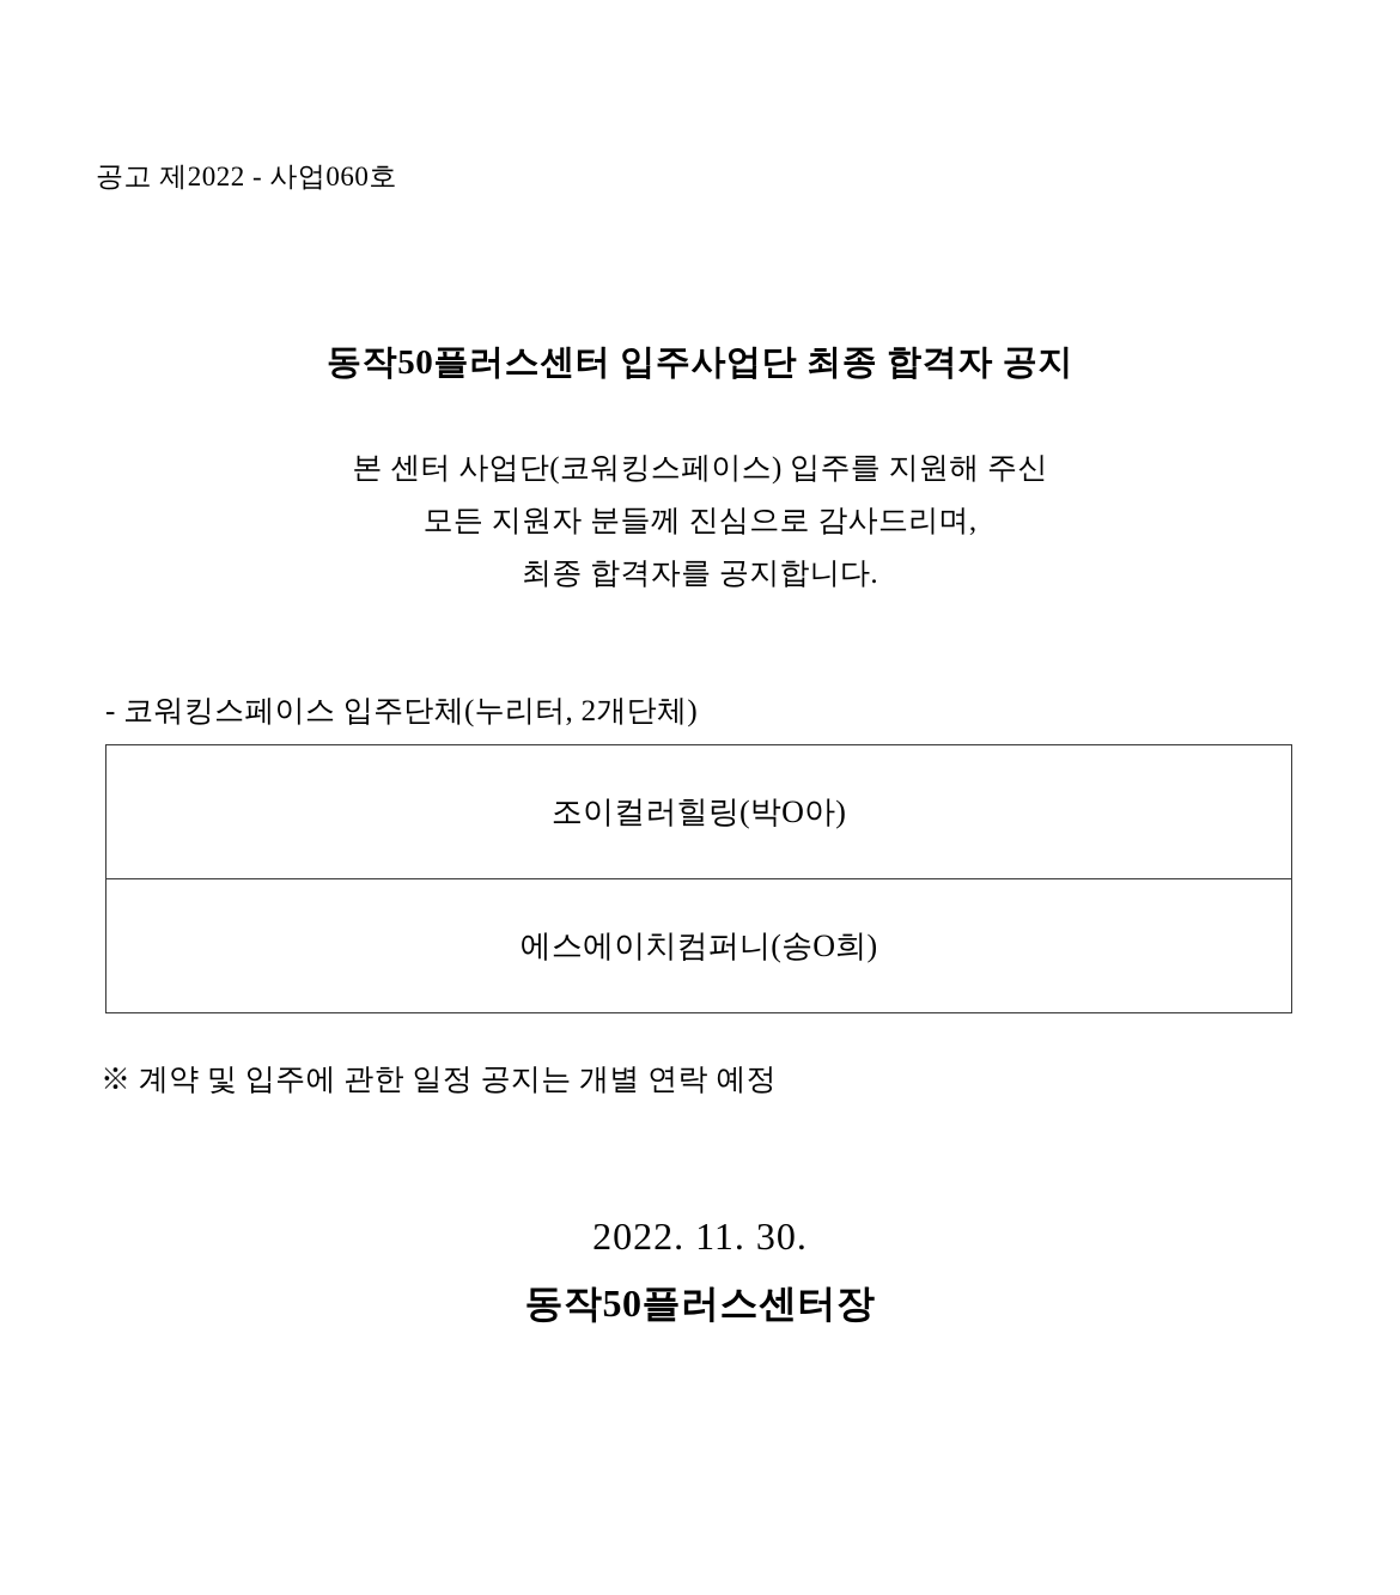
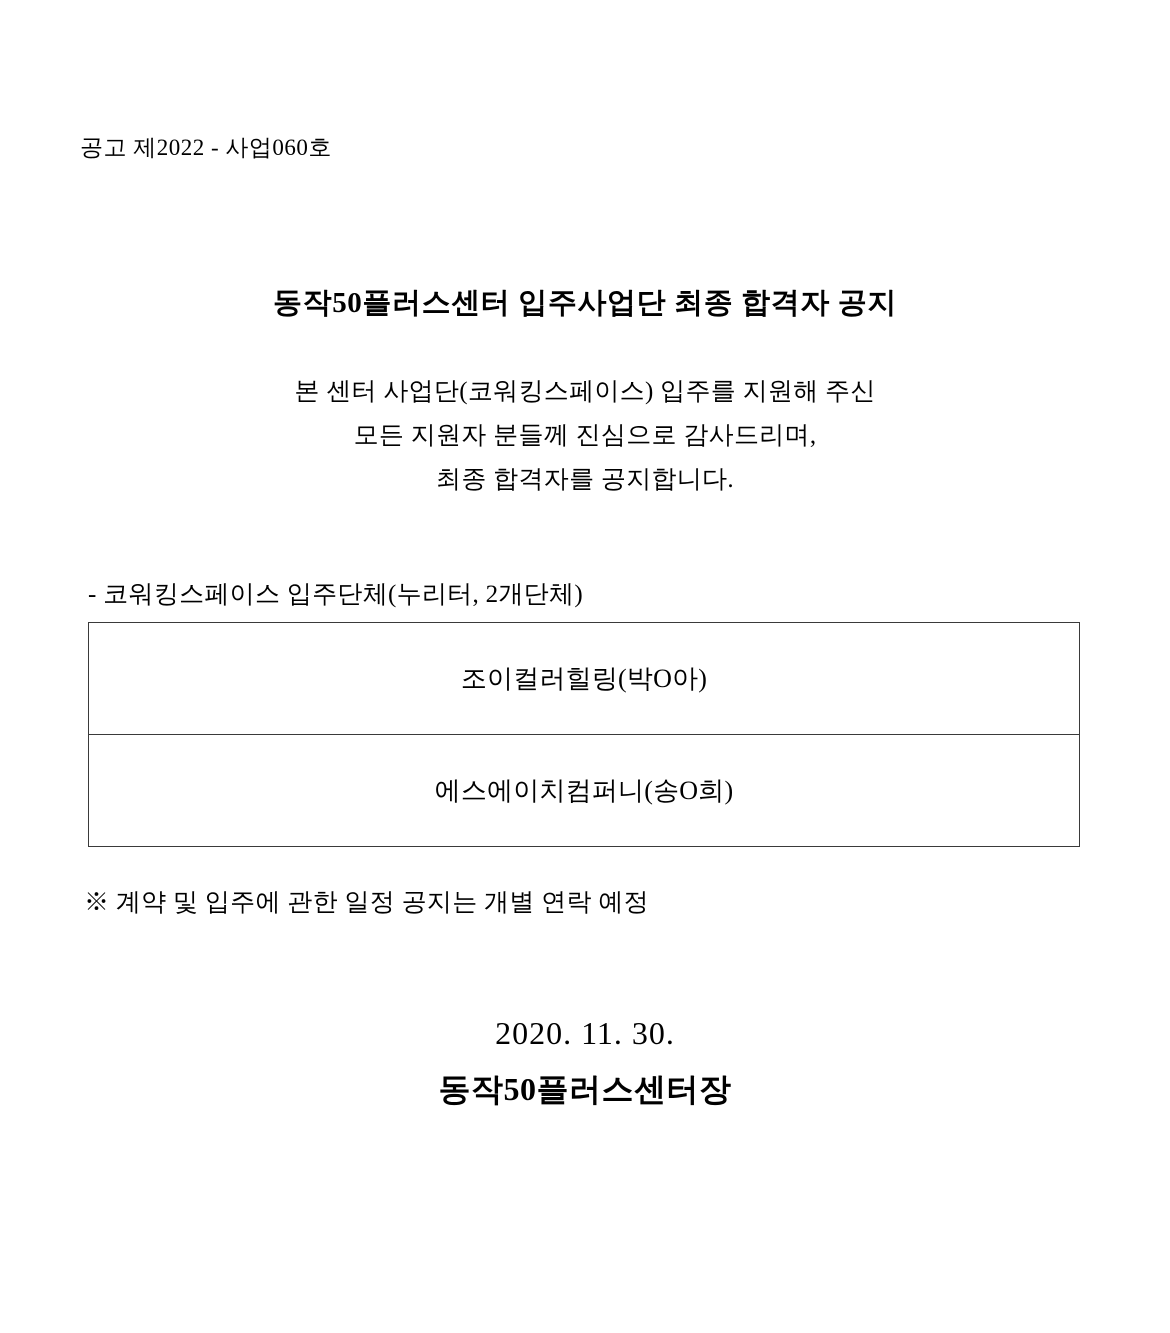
  공고 제2022 - 사업060호
  동작50플러스센터 입주사업단 최종 합격자 공지
  본 센터 사업단(코워킹스페이스) 입주를 지원해 주신
  모든 지원자 분들께 진심으로 감사드리며,
  최종 합격자를 공지합니다.
  - 코워킹스페이스 입주단체(누리터, 2개단체)
  조이컬러힐링(박O아)
  에스에이치컴퍼니(송O희)
  ※ 계약 및 입주에 관한 일정 공지는 개별 연락 예정
- 2022. 11. 30.
+ 2020. 11. 30.
  동작50플러스센터장
